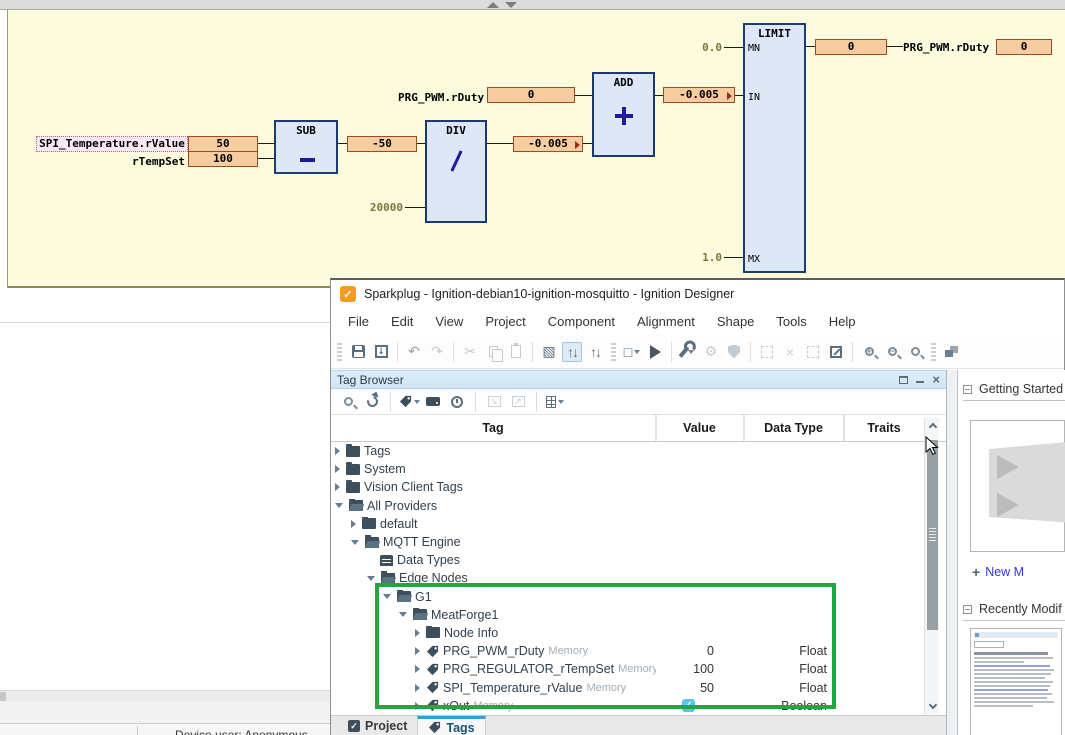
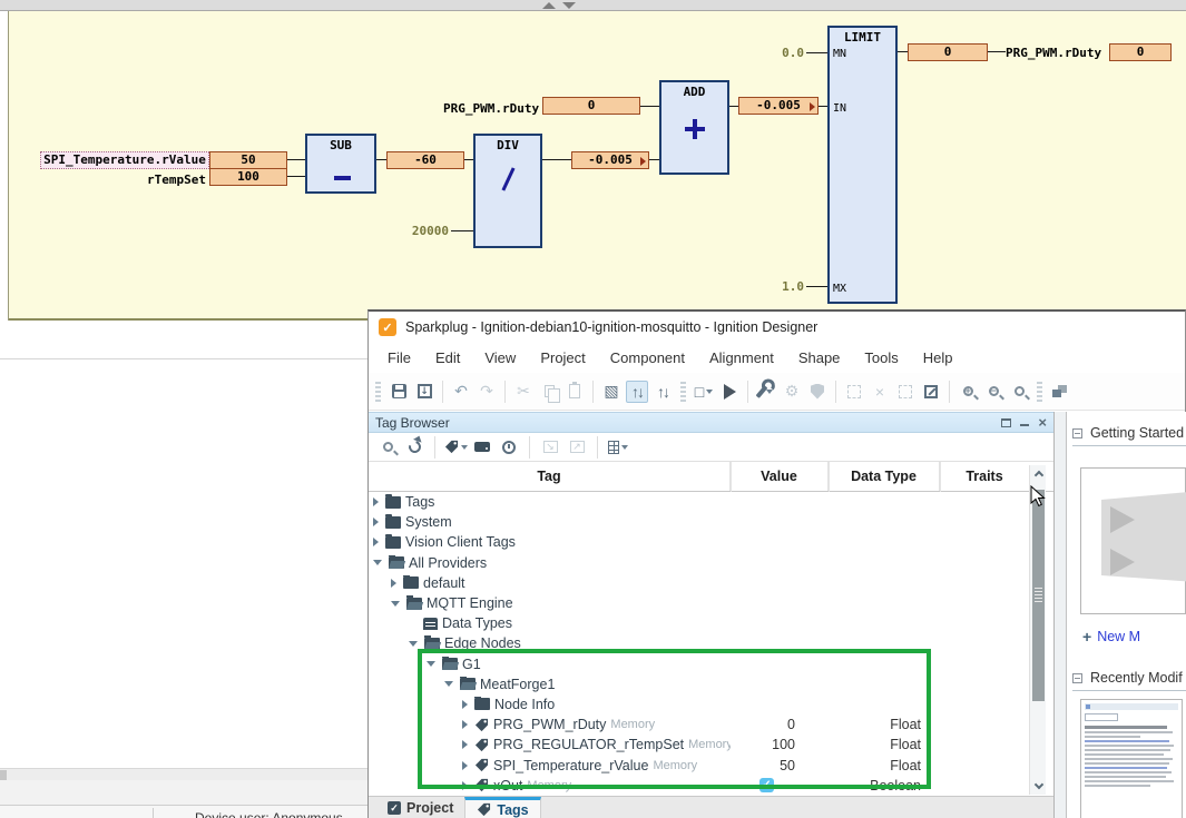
  SPI_Temperature.rValue
  50
  rTempSet
  100
  SUB
- -50
+ -60
  DIV
  20000
  -0.005
  PRG_PWM.rDuty
  0
  ADD
  -0.005
  LIMIT
  MN
  IN
  MX
  0.0
  1.0
  0
  PRG_PWM.rDuty
  0
  ✓
  Sparkplug - Ignition-debian10-ignition-mosquitto - Ignition Designer
  File
  Edit
  View
  Project
  Component
  Alignment
  Shape
  Tools
  Help
  ↓
  ↶
  ↷
  ✂
  ▧
  ↑↓
  ↑↓
  □
  ⚙
  ×
  +
  −
  Tag Browser
  ×
  ↘
  ↗
  Tag
  Value
  Data Type
  Traits
  Tags
  System
  Vision Client Tags
  All Providers
  default
  MQTT Engine
  Data Types
  Edge Nodes
  G1
  MeatForge1
  Node Info
  PRG_PWM_rDuty
  Memory
  0
  Float
  PRG_REGULATOR_rTempSet
  Memory
  100
  Float
  SPI_Temperature_rValue
  Memory
  50
  Float
  xOut
  Memory
  ✓
  Boolean
  ✓
  Project
  Tags
  Getting Started
  +
  New M
  Recently Modif
